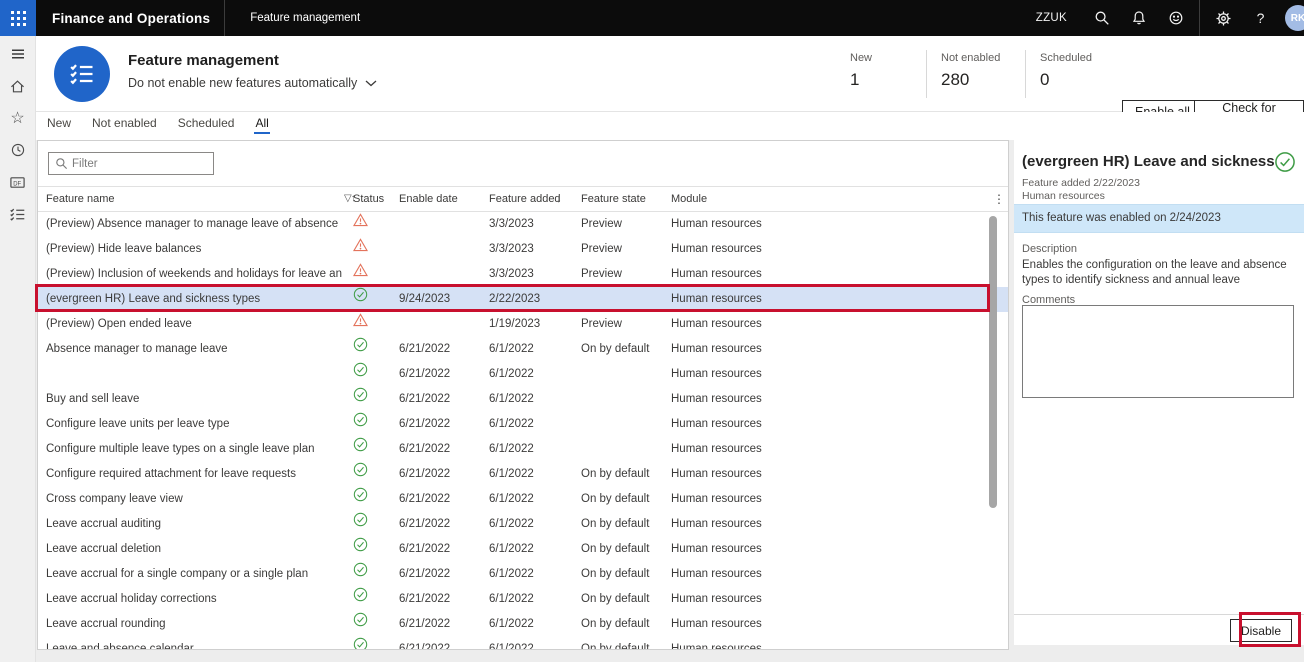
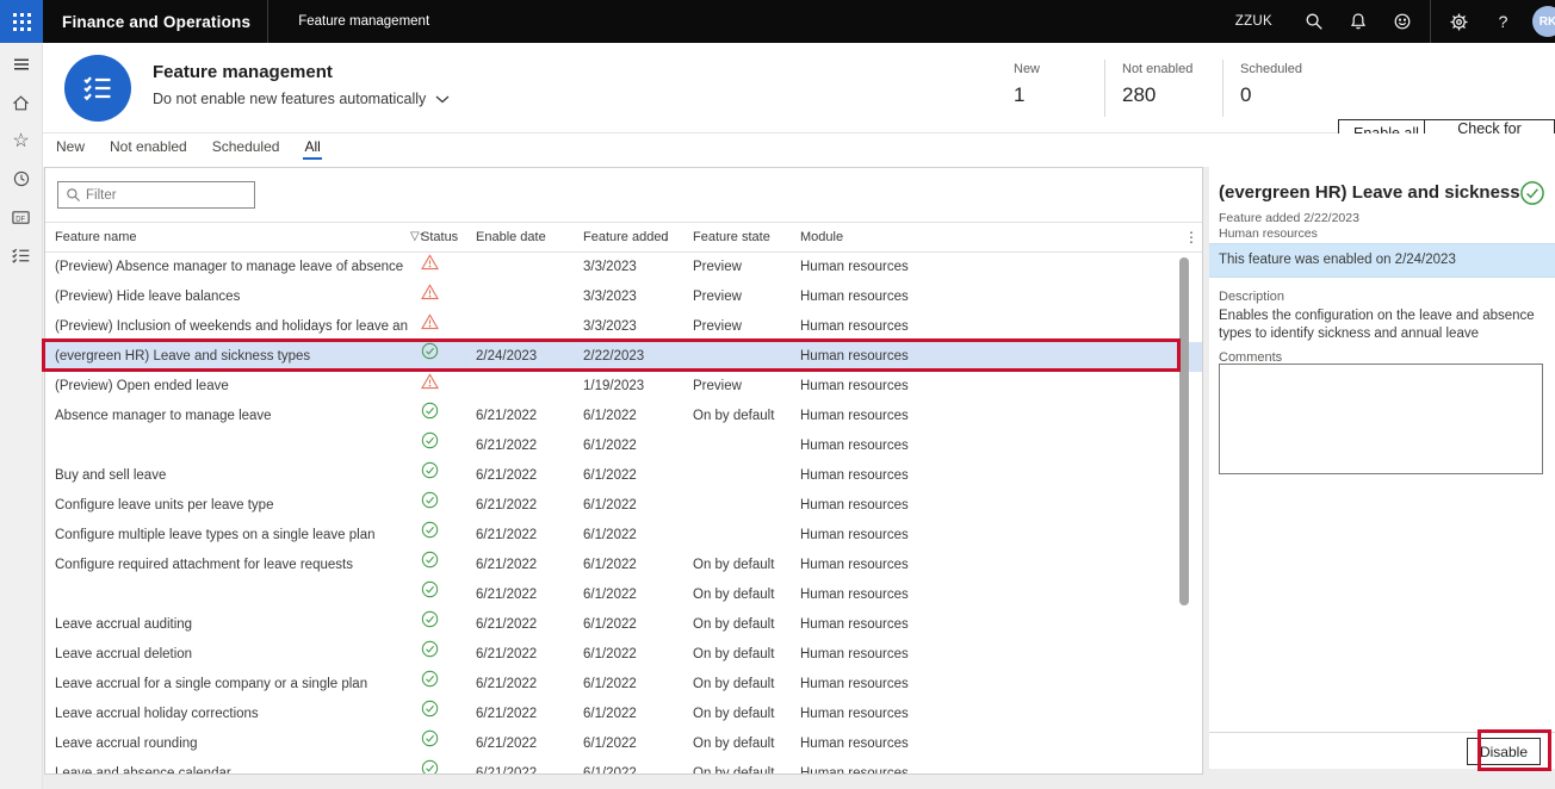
  Finance and Operations
  Feature management
  ZZUK
  ?
  RK
  ☆
  Feature management
  Do not enable new features automatically
  New
  1
  Not enabled
  280
  Scheduled
  0
  New
  Not enabled
  Scheduled
  All
  Filter
  ⋮
  Feature name
  ▽↑
  Status
  Enable date
  Feature added
  ↓
  Feature state
  Module
  (Preview) Absence manager to manage leave of absence
  3/3/2023
  Preview
  Human resources
  (Preview) Hide leave balances
  3/3/2023
  Preview
  Human resources
  (Preview) Inclusion of weekends and holidays for leave an
  3/3/2023
  Preview
  Human resources
  (evergreen HR) Leave and sickness types
- 9/24/2023
+ 2/24/2023
  2/22/2023
  Human resources
  (Preview) Open ended leave
  1/19/2023
  Preview
  Human resources
  Absence manager to manage leave
  6/21/2022
  6/1/2022
  On by default
  Human resources
  6/21/2022
  6/1/2022
  Human resources
  Buy and sell leave
  6/21/2022
  6/1/2022
  Human resources
  Configure leave units per leave type
  6/21/2022
  6/1/2022
  Human resources
  Configure multiple leave types on a single leave plan
  6/21/2022
  6/1/2022
  Human resources
  Configure required attachment for leave requests
  6/21/2022
  6/1/2022
  On by default
  Human resources
- Cross company leave view
  6/21/2022
  6/1/2022
  On by default
  Human resources
  Leave accrual auditing
  6/21/2022
  6/1/2022
  On by default
  Human resources
  Leave accrual deletion
  6/21/2022
  6/1/2022
  On by default
  Human resources
  Leave accrual for a single company or a single plan
  6/21/2022
  6/1/2022
  On by default
  Human resources
  Leave accrual holiday corrections
  6/21/2022
  6/1/2022
  On by default
  Human resources
  Leave accrual rounding
  6/21/2022
  6/1/2022
  On by default
  Human resources
  (evergreen HR) Leave and sickness
  Feature added 2/22/2023
  Human resources
  This feature was enabled on 2/24/2023
  Description
  Enables the configuration on the leave and absence types to identify sickness and annual leave
  Comments
  Disable
